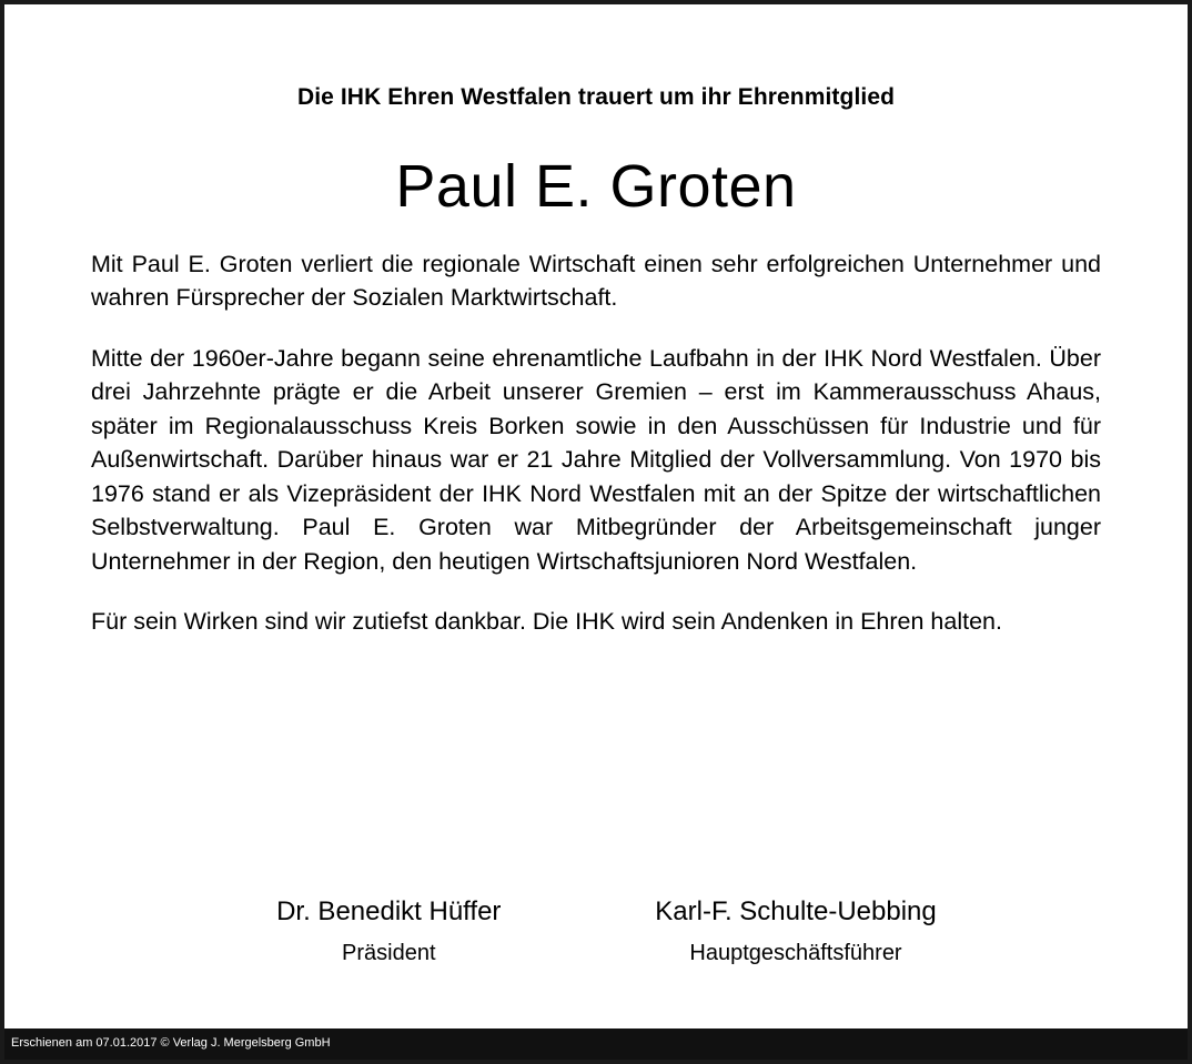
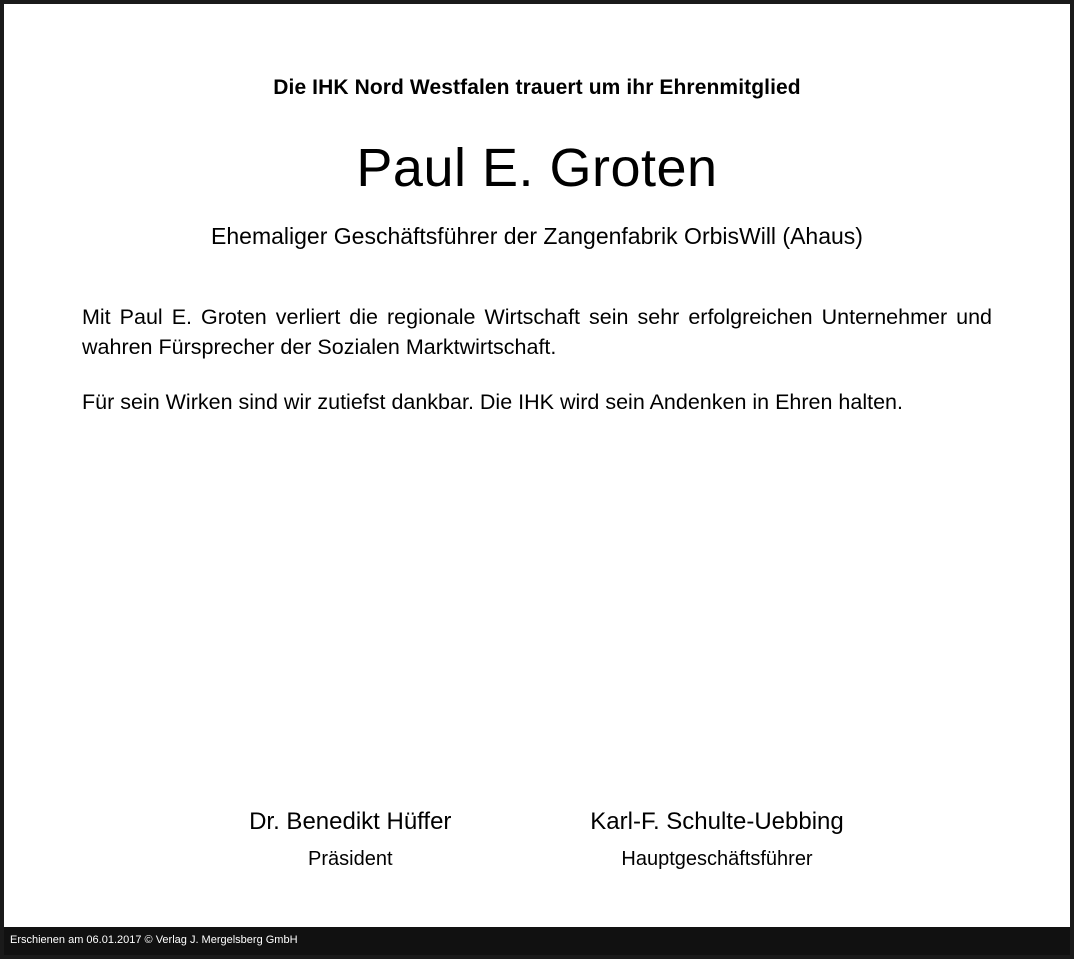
- Die IHK Ehren Westfalen trauert um ihr Ehrenmitglied
+ Die IHK Nord Westfalen trauert um ihr Ehrenmitglied
  Paul E. Groten
+ Ehemaliger Geschäftsführer der Zangenfabrik OrbisWill (Ahaus)
- Mit Paul E. Groten verliert die regionale Wirtschaft einen sehr erfolgreichen Unternehmer und wahren Fürsprecher der Sozialen Marktwirtschaft.
+ Mit Paul E. Groten verliert die regionale Wirtschaft sein sehr erfolgreichen Unternehmer und wahren Fürsprecher der Sozialen Marktwirtschaft.
- Mitte der 1960er-Jahre begann seine ehrenamtliche Laufbahn in der IHK Nord Westfalen. Über drei Jahrzehnte prägte er die Arbeit unserer Gremien – erst im Kammerausschuss Ahaus, später im Regionalausschuss Kreis Borken sowie in den Ausschüssen für Industrie und für Außenwirtschaft. Darüber hinaus war er 21 Jahre Mitglied der Vollversammlung. Von 1970 bis 1976 stand er als Vizepräsident der IHK Nord Westfalen mit an der Spitze der wirtschaftlichen Selbstverwaltung. Paul E. Groten war Mitbegründer der Arbeitsgemeinschaft junger Unternehmer in der Region, den heutigen Wirtschaftsjunioren Nord Westfalen.
  Für sein Wirken sind wir zutiefst dankbar. Die IHK wird sein Andenken in Ehren halten.
  Dr. Benedikt Hüffer
  Präsident
  Karl-F. Schulte-Uebbing
  Hauptgeschäftsführer
- Erschienen am 07.01.2017 © Verlag J. Mergelsberg GmbH
+ Erschienen am 06.01.2017 © Verlag J. Mergelsberg GmbH
